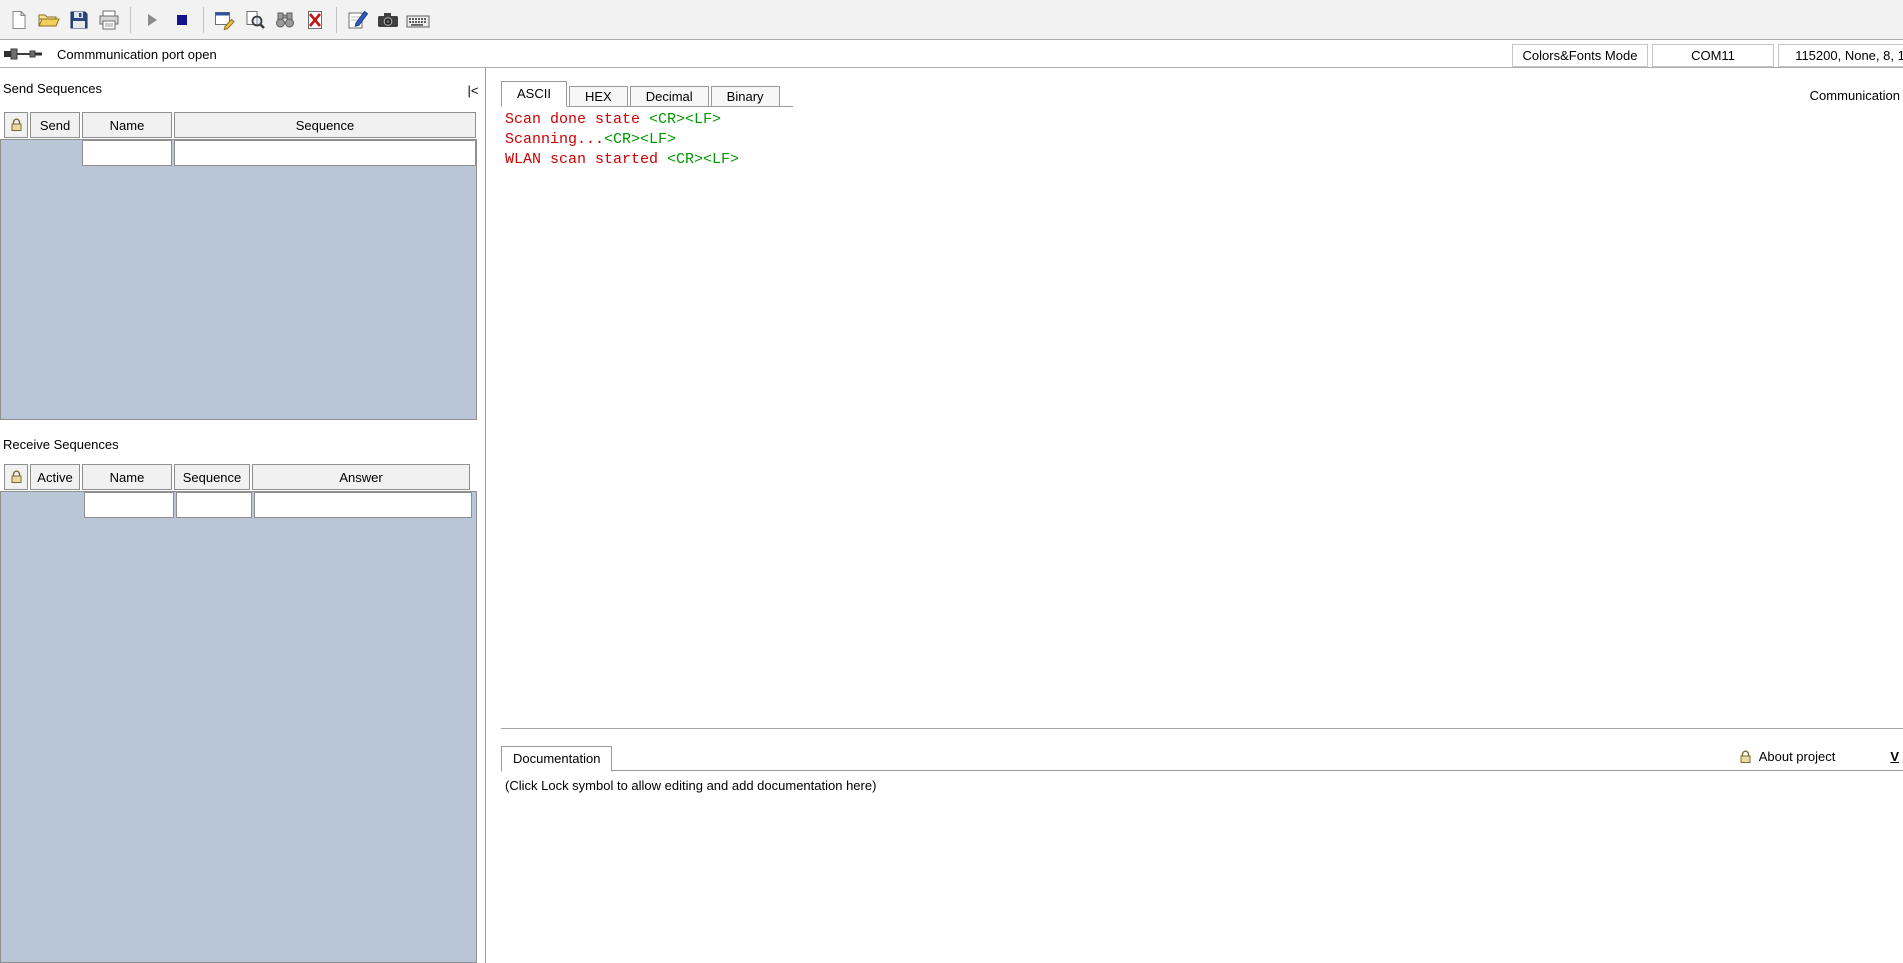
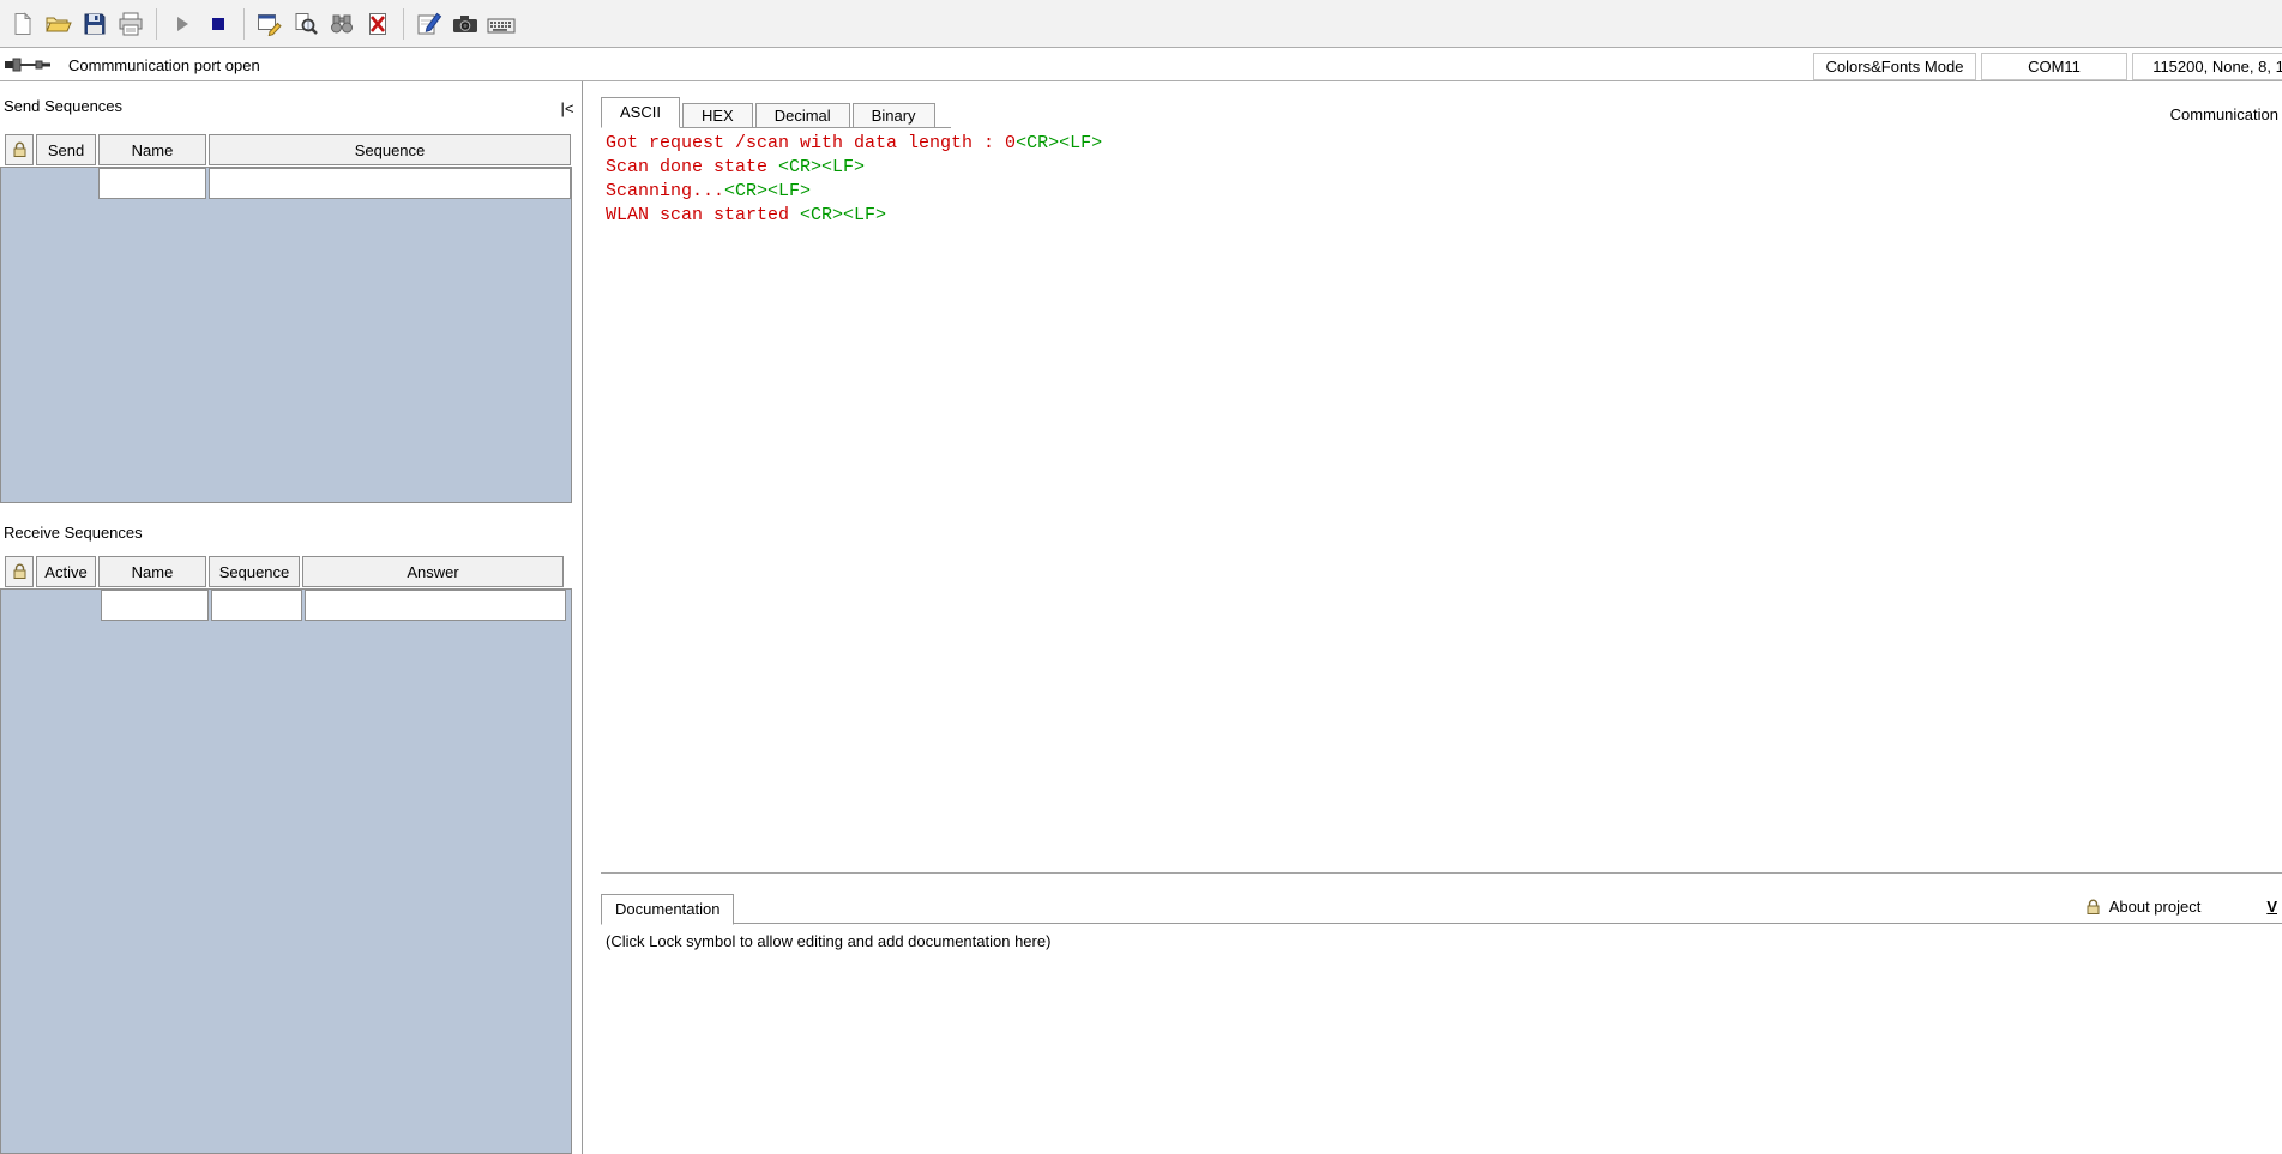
  Commmunication port open
  Colors&Fonts Mode
  COM11
  115200, None, 8, 1
  Send Sequences
  |<
  Send
  Name
  Sequence
  Receive Sequences
  Active
  Name
  Sequence
  Answer
  ASCII
  HEX
  Decimal
  Binary
  Communication
+ Got request /scan with data length : 0<CR><LF>
  Scan done state <CR><LF>
  Scanning...<CR><LF>
  WLAN scan started <CR><LF>
  Documentation
  About project
  V
  (Click Lock symbol to allow editing and add documentation here)
